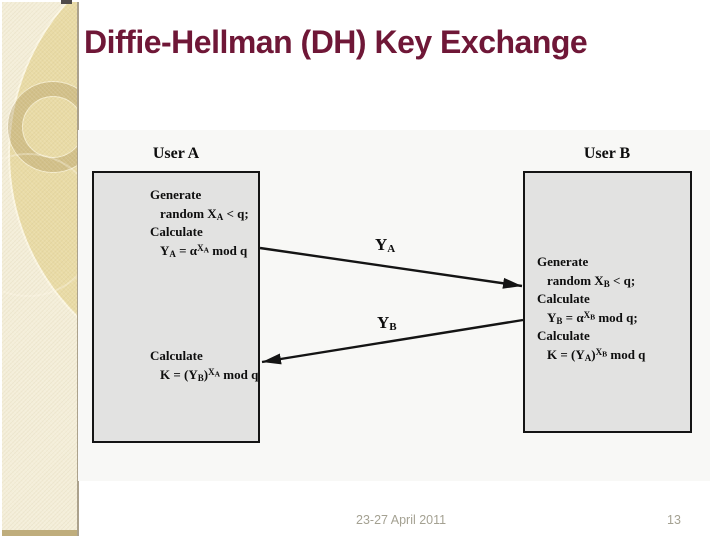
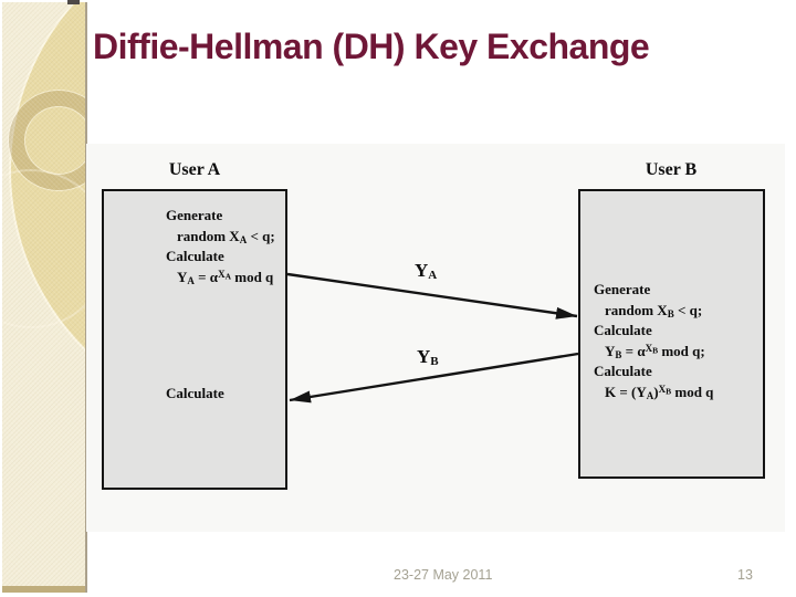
  Diffie-Hellman (DH) Key Exchange
  User A
  User B
  Generate
  random XA < q;
  Calculate
  YA = αXA mod q
  Calculate
- K = (YB)XA mod q
  Generate
  random XB < q;
  Calculate
  YB = αXB mod q;
  Calculate
  K = (YA)XB mod q
  YA
  YB
- 23-27 April 2011
+ 23-27 May 2011
  13
